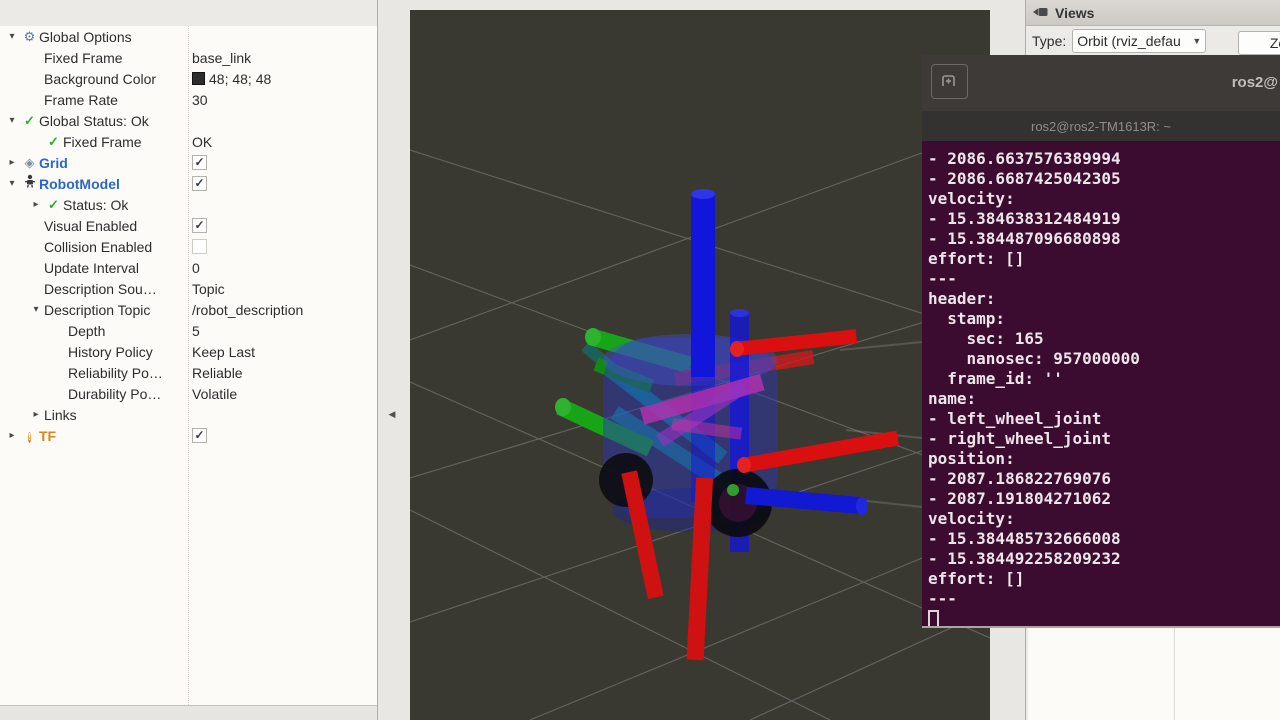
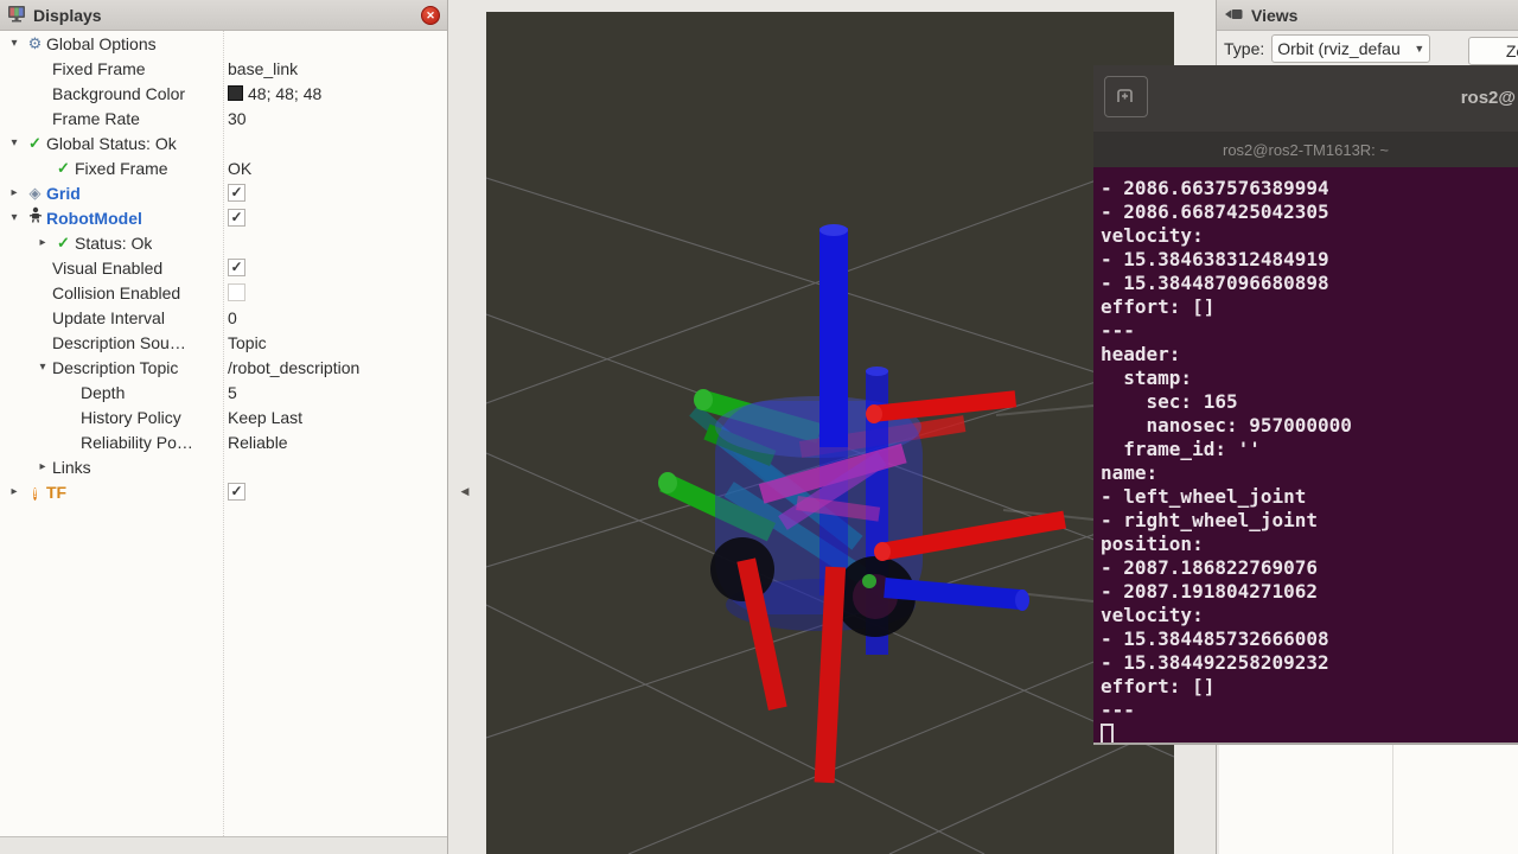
+ Displays
+ ✕
  ▾
  ⚙
  Global Options
  Fixed Frame
  base_link
  Background Color
  48; 48; 48
  Frame Rate
  30
  ▾
  ✓
  Global Status: Ok
  ✓
  Fixed Frame
  OK
  ▸
  ◈
  Grid
  ✓
  ▾
  RobotModel
  ✓
  ▸
  ✓
  Status: Ok
  Visual Enabled
  ✓
  Collision Enabled
  Update Interval
  0
  Description Sou…
  Topic
  ▾
  Description Topic
  /robot_description
  Depth
  5
  History Policy
  Keep Last
  Reliability Po…
  Reliable
- Durability Po…
- Volatile
  ▸
  Links
  ▸
  !
  TF
  ✓
  ◀
  Views
  Type:
  Orbit (rviz_defau
  ▼
  ros2@
  ros2@ros2-TM1613R: ~
  - 2086.6637576389994
  - 2086.6687425042305
  velocity:
  - 15.384638312484919
  - 15.384487096680898
  effort: []
  ---
  header:
  stamp:
  sec: 165
  nanosec: 957000000
  frame_id: ''
  name:
  - left_wheel_joint
  - right_wheel_joint
  position:
  - 2087.186822769076
  - 2087.191804271062
  velocity:
  - 15.384485732666008
  - 15.384492258209232
  effort: []
  ---
